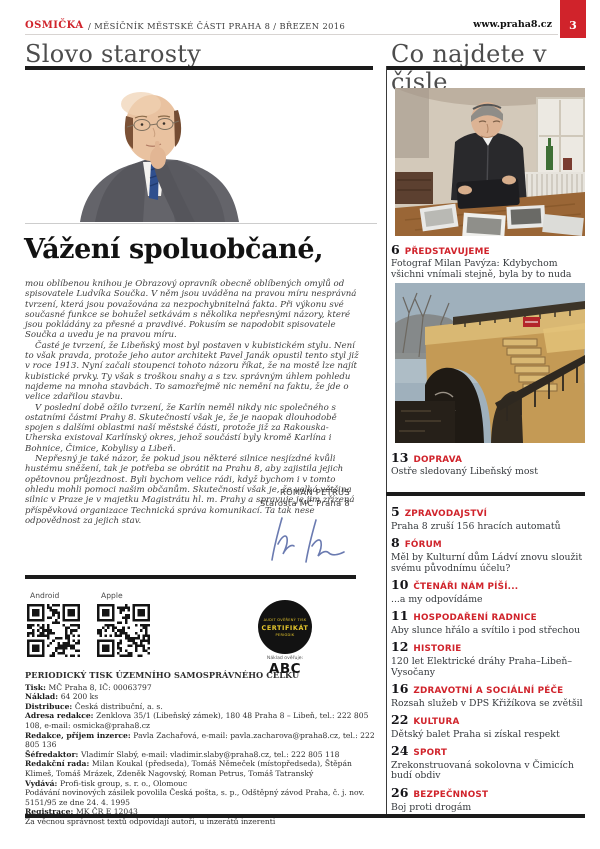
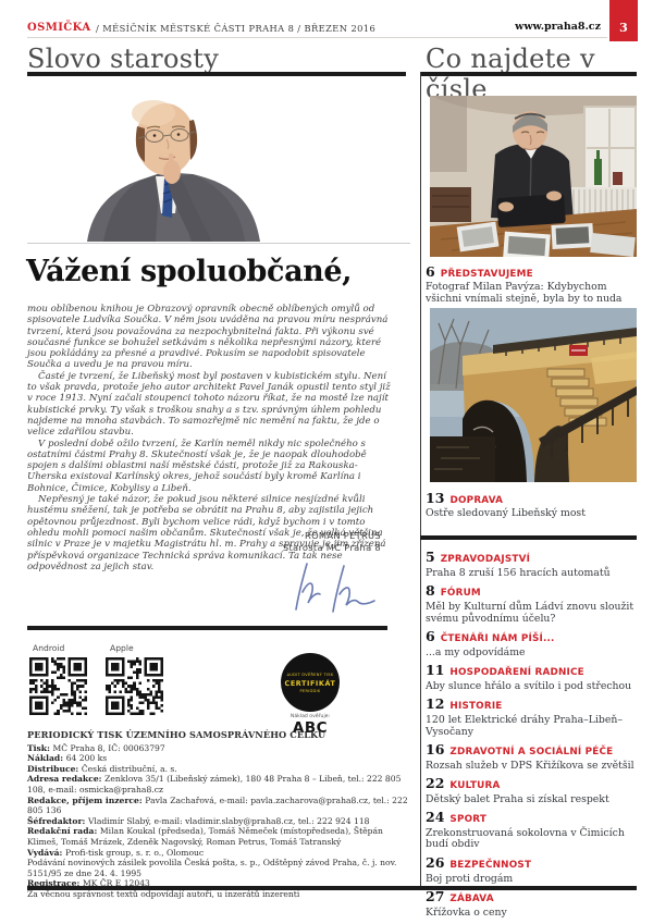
  OSMIČKA
  / MĚSÍČNÍK MĚSTSKÉ ČÁSTI PRAHA 8 / BŘEZEN 2016
  www.praha8.cz
  3
  Slovo starosty
  Co najdete v čísle
  Vážení spoluobčané,
  mou oblíbenou knihou je Obrazový opravník obecně oblíbených omylů od spisovatele Ludvíka Součka. V něm jsou uváděna na pravou míru nesprávná tvrzení, která jsou považována za nezpochybnitelná fakta. Při výkonu své současné funkce se bohužel setkávám s několika nepřesnými názory, které jsou pokládány za přesné a pravdivé. Pokusím se napodobit spisovatele Součka a uvedu je na pravou míru.
  Časté je tvrzení, že Libeňský most byl postaven v kubistickém stylu. Není to však pravda, protože jeho autor architekt Pavel Janák opustil tento styl již v roce 1913. Nyní začali stoupenci tohoto názoru říkat, že na mostě lze najít kubistické prvky. Ty však s troškou snahy a s tzv. správným úhlem pohledu najdeme na mnoha stavbách. To samozřejmě nic nemění na faktu, že jde o velice zdařilou stavbu.
  V poslední době ožilo tvrzení, že Karlín neměl nikdy nic společného s ostatními částmi Prahy 8. Skutečností však je, že je naopak dlouhodobě spojen s dalšími oblastmi naší městské části, protože již za Rakouska-Uherska existoval Karlínský okres, jehož součástí byly kromě Karlína i Bohnice, Čimice, Kobylisy a Libeň.
  Nepřesný je také názor, že pokud jsou některé silnice nesjízdné kvůli hustému sněžení, tak je potřeba se obrátit na Prahu 8, aby zajistila jejich opětovnou průjezdnost. Byli bychom velice rádi, když bychom i v tomto ohledu mohli pomoci našim občanům. Skutečností však je, že velká většina silnic v Praze je v majetku Magistrátu hl. m. Prahy a spravuje je jim zřízená příspěvková organizace Technická správa komunikací. Ta tak nese odpovědnost za jejich stav.
  ROMAN PETRUS
  Starosta MČ Praha 8
  Android
  Apple
  CERTIFIKÁT
  ABC
  PERIODICKÝ TISK ÚZEMNÍHO SAMOSPRÁVNÉHO CELKU
  Tisk: MČ Praha 8, IČ: 00063797
  Náklad: 64 200 ks
  Distribuce: Česká distribuční, a. s.
  Adresa redakce: Zenklova 35/1 (Libeňský zámek), 180 48 Praha 8 – Libeň, tel.: 222 805 108, e-mail: osmicka@praha8.cz
  Redakce, příjem inzerce: Pavla Zachařová, e-mail: pavla.zacharova@praha8.cz, tel.: 222 805 136
- Šéfredaktor: Vladimír Slabý, e-mail: vladimir.slaby@praha8.cz, tel.: 222 805 118
+ Šéfredaktor: Vladimír Slabý, e-mail: vladimir.slaby@praha8.cz, tel.: 222 924 118
  Redakční rada: Milan Koukal (předseda), Tomáš Němeček (místopředseda), Štěpán Klimeš, Tomáš Mrázek, Zdeněk Nagovský, Roman Petrus, Tomáš Tatranský
  Vydává: Profi-tisk group, s. r. o., Olomouc
  Podávání novinových zásilek povolila Česká pošta, s. p., Odštěpný závod Praha, č. j. nov. 5151/95 ze dne 24. 4. 1995
  Registrace: MK ČR E 12043
  Za věcnou správnost textů odpovídají autoři, u inzerátů inzerenti
  6 PŘEDSTAVUJEME
  Fotograf Milan Pavýza: Kdybychom všichni vnímali stejně, byla by to nuda
  13 DOPRAVA
  Ostře sledovaný Libeňský most
  5
  ZPRAVODAJSTVÍ
  Praha 8 zruší 156 hracích automatů
  8
  FÓRUM
  Měl by Kulturní dům Ládví znovu sloužit svému původnímu účelu?
- 10
+ 6
  ČTENÁŘI NÁM PÍŠÍ...
  ...a my odpovídáme
  11
  HOSPODAŘENÍ RADNICE
  Aby slunce hřálo a svítilo i pod střechou
  12
  HISTORIE
  120 let Elektrické dráhy Praha–Libeň–Vysočany
  16
  ZDRAVOTNÍ A SOCIÁLNÍ PÉČE
  Rozsah služeb v DPS Křižíkova se zvětšil
  22
  KULTURA
  Dětský balet Praha si získal respekt
  24
  SPORT
  Zrekonstruovaná sokolovna v Čimicích budí obdiv
  26
  BEZPEČNNOST
  Boj proti drogám
+ 27
+ ZÁBAVA
+ Křížovka o ceny
